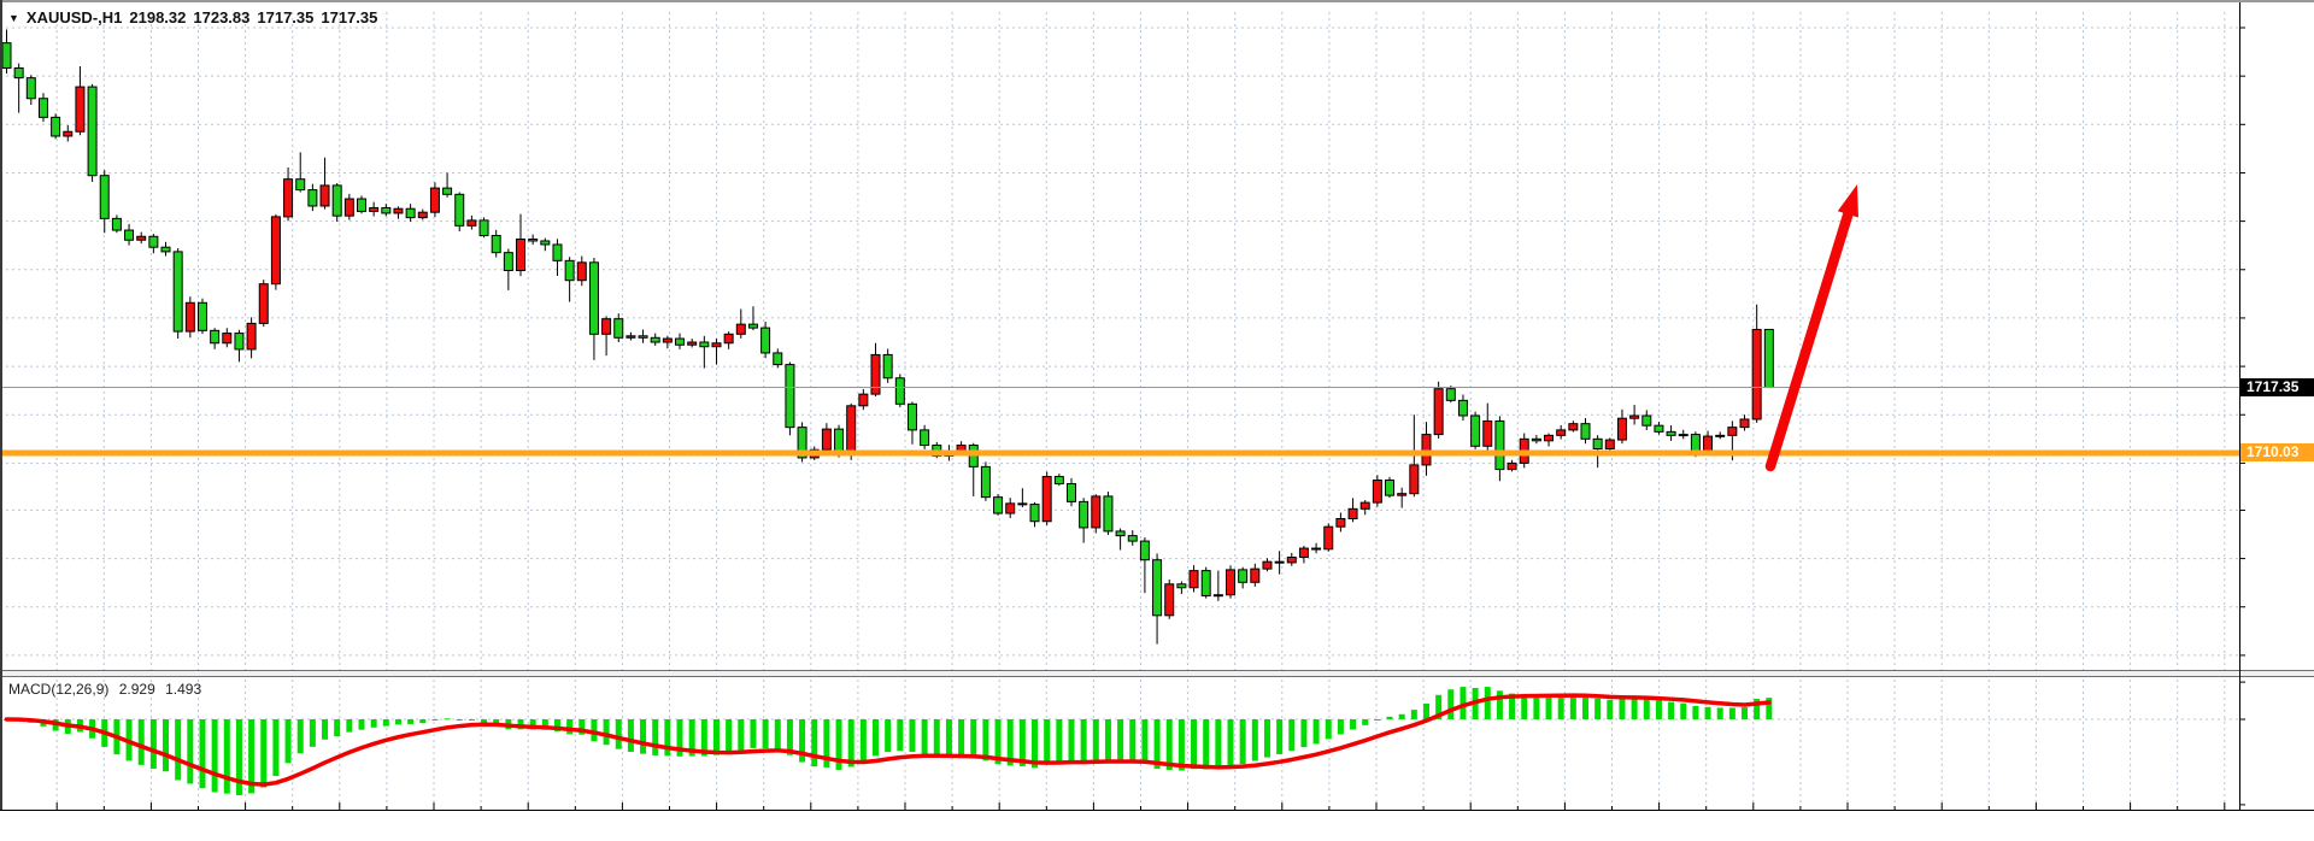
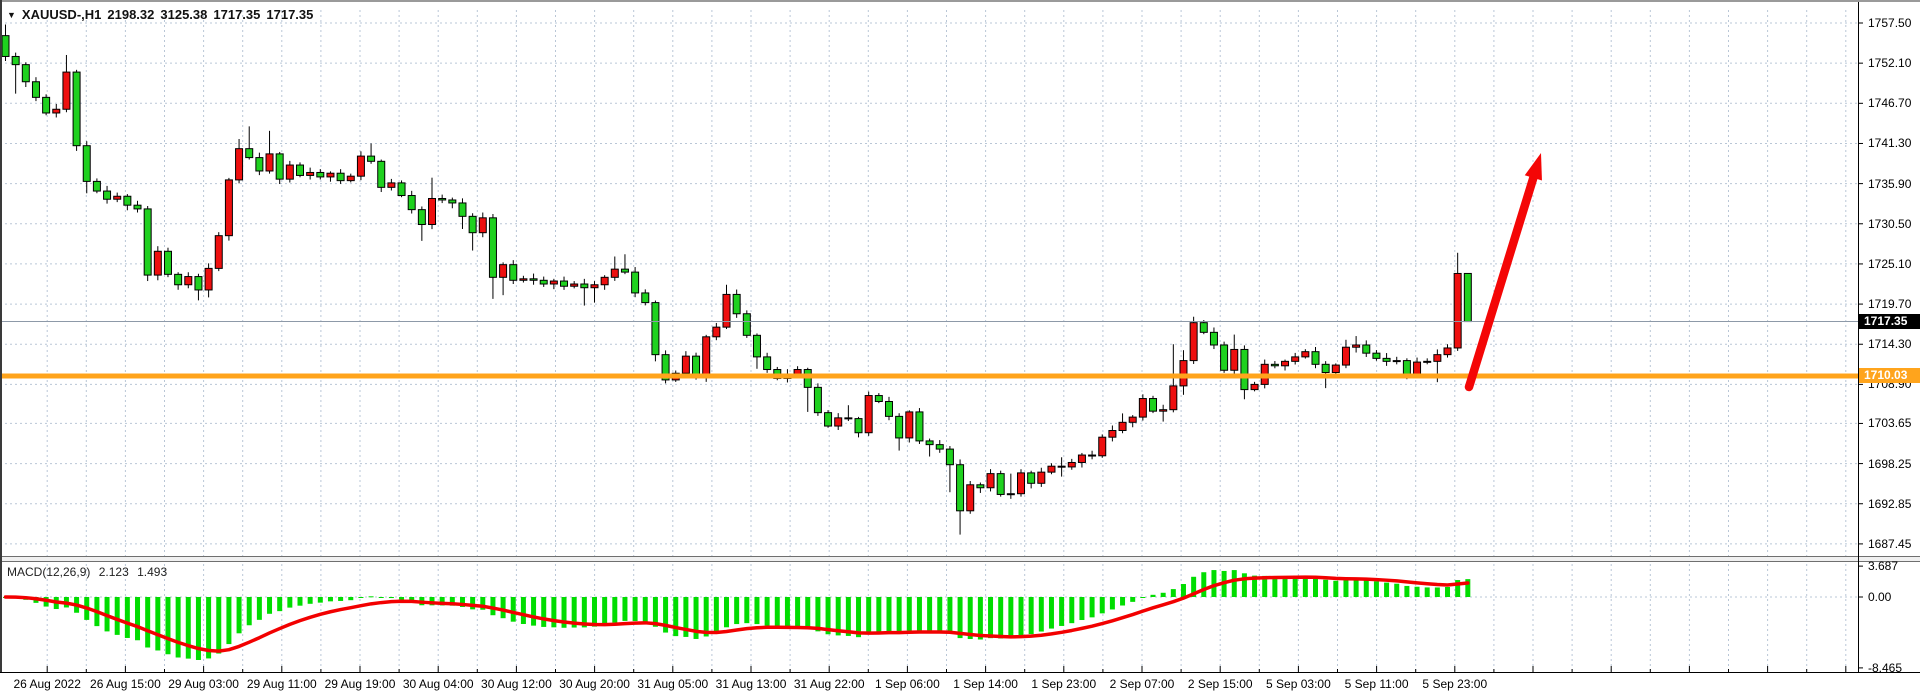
  ▼
  XAUUSD-,H1
  2198.32
- 1723.83
+ 3125.38
  1717.35
  1717.35
- MACD(12,26,9) 2.929 1.493
+ MACD(12,26,9) 2.123 1.493
+ 1757.50
+ 1752.10
+ 1746.70
+ 1741.30
+ 1735.90
+ 1730.50
+ 1725.10
+ 1719.70
+ 1714.30
+ 1708.90
+ 1703.65
+ 1698.25
+ 1692.85
+ 1687.45
+ 3.687
+ 0.00
+ -8.465
+ 26 Aug 2022
+ 26 Aug 15:00
+ 29 Aug 03:00
+ 29 Aug 11:00
+ 29 Aug 19:00
+ 30 Aug 04:00
+ 30 Aug 12:00
+ 30 Aug 20:00
+ 31 Aug 05:00
+ 31 Aug 13:00
+ 31 Aug 22:00
+ 1 Sep 06:00
+ 1 Sep 14:00
+ 1 Sep 23:00
+ 2 Sep 07:00
+ 2 Sep 15:00
+ 5 Sep 03:00
+ 5 Sep 11:00
+ 5 Sep 23:00
  1717.35
  1710.03
